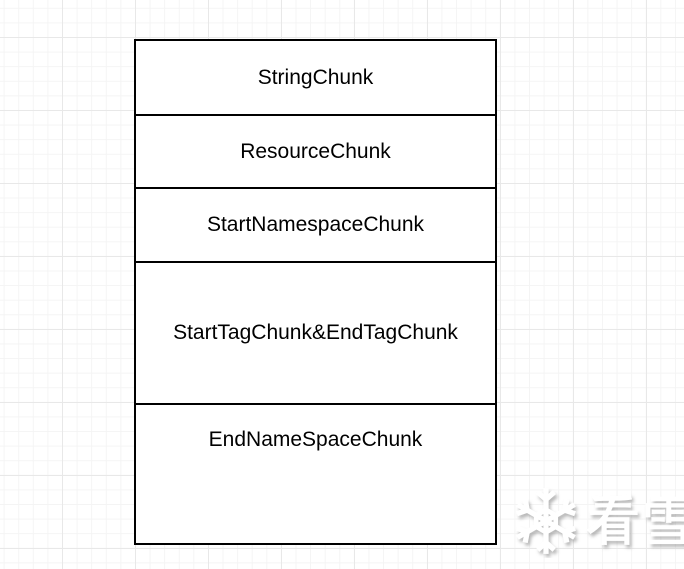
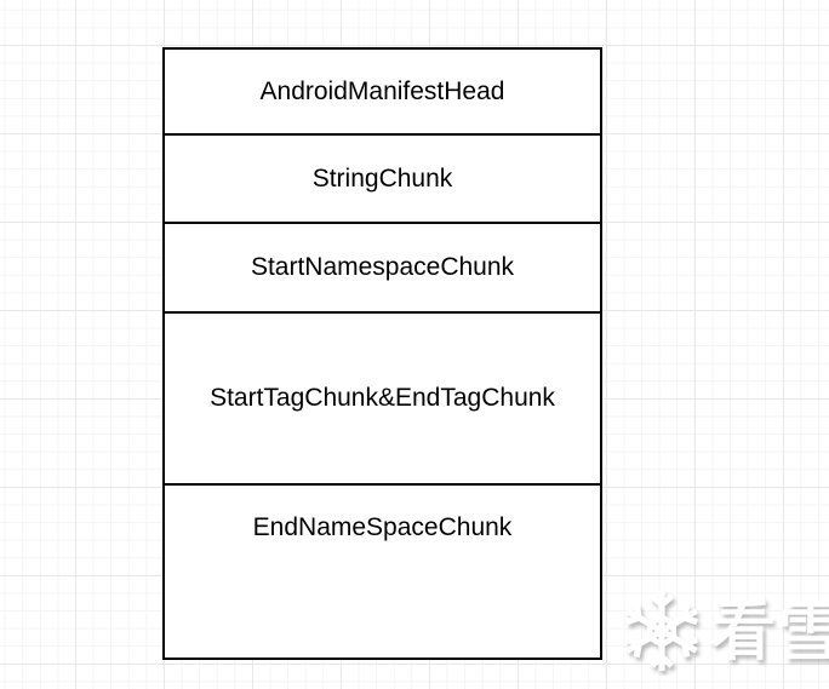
+ AndroidManifestHead
  StringChunk
- ResourceChunk
  StartNamespaceChunk
  StartTagChunk&EndTagChunk
  EndNameSpaceChunk
  看雪
